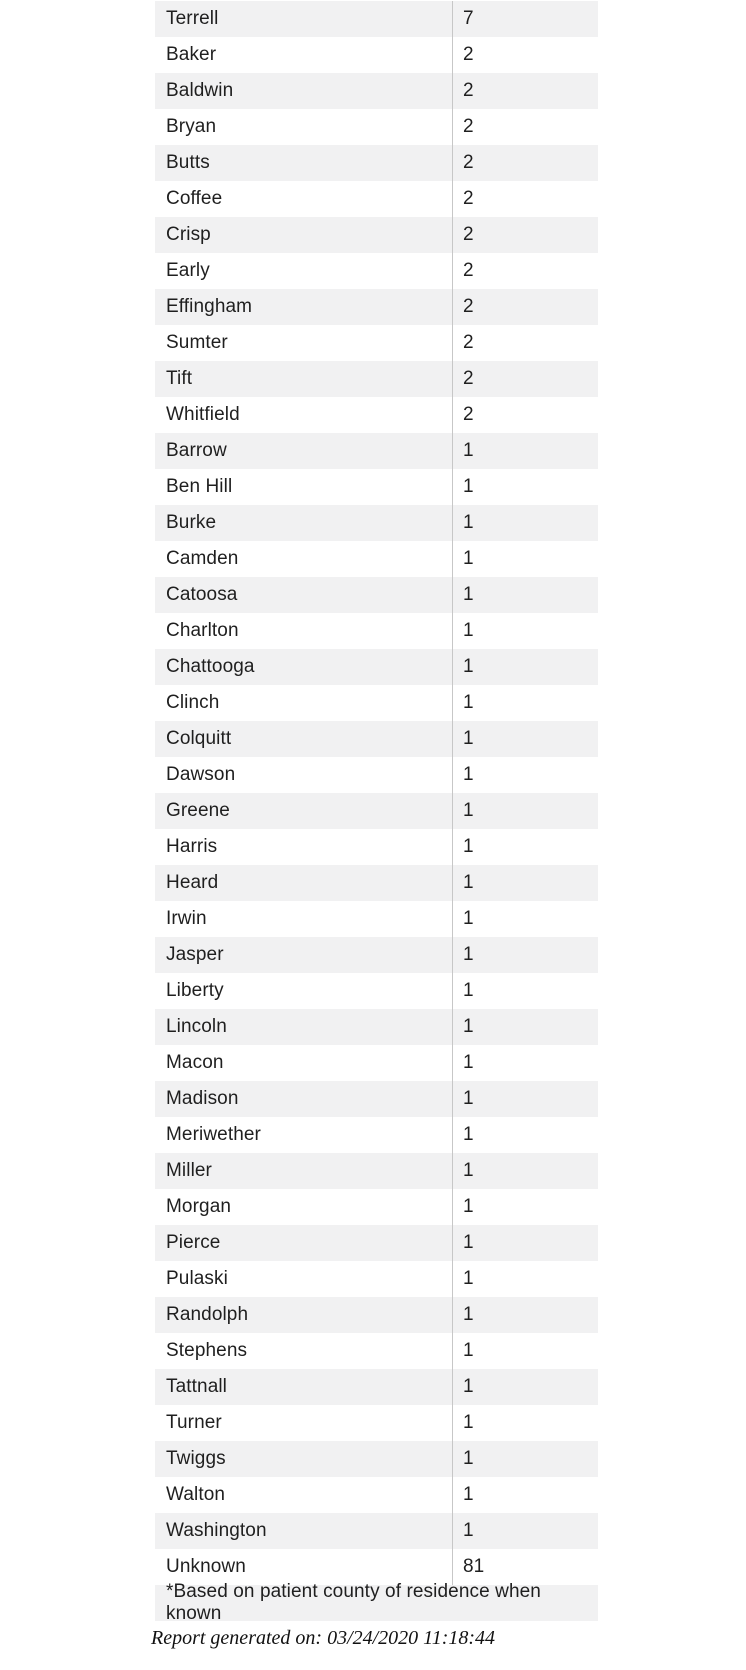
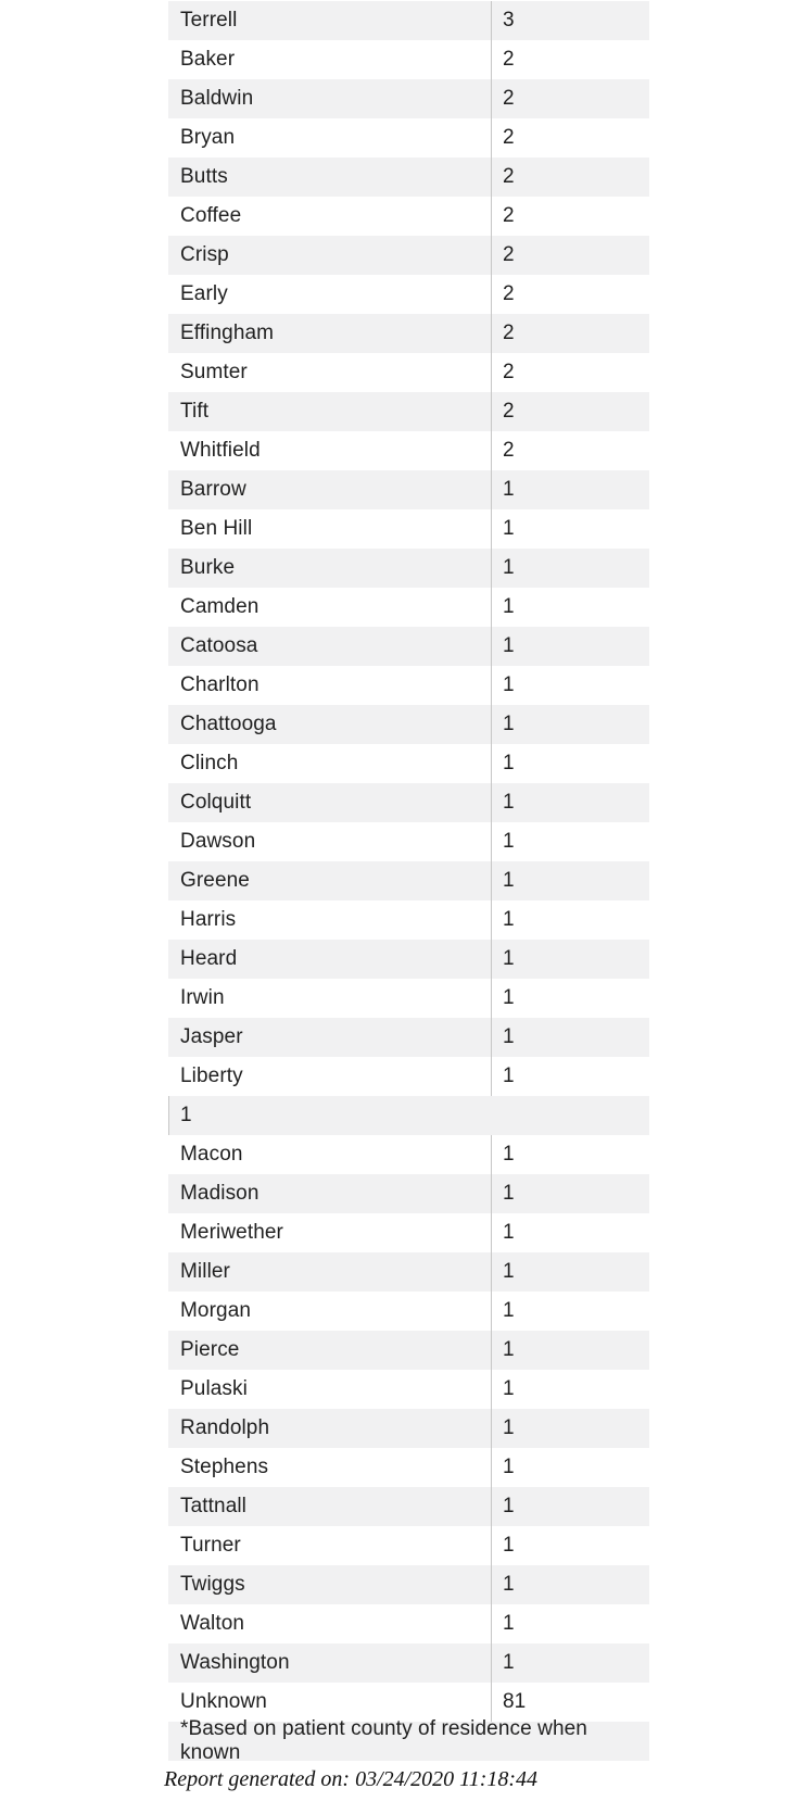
  Terrell
- 7
+ 3
  Baker
  2
  Baldwin
  2
  Bryan
  2
  Butts
  2
  Coffee
  2
  Crisp
  2
  Early
  2
  Effingham
  2
  Sumter
  2
  Tift
  2
  Whitfield
  2
  Barrow
  1
  Ben Hill
  1
  Burke
  1
  Camden
  1
  Catoosa
  1
  Charlton
  1
  Chattooga
  1
  Clinch
  1
  Colquitt
  1
  Dawson
  1
  Greene
  1
  Harris
  1
  Heard
  1
  Irwin
  1
  Jasper
  1
  Liberty
  1
- Lincoln
  1
  Macon
  1
  Madison
  1
  Meriwether
  1
  Miller
  1
  Morgan
  1
  Pierce
  1
  Pulaski
  1
  Randolph
  1
  Stephens
  1
  Tattnall
  1
  Turner
  1
  Twiggs
  1
  Walton
  1
  Washington
  1
  Unknown
  81
  *Based on patient county of residence when known
  Report generated on: 03/24/2020 11:18:44
